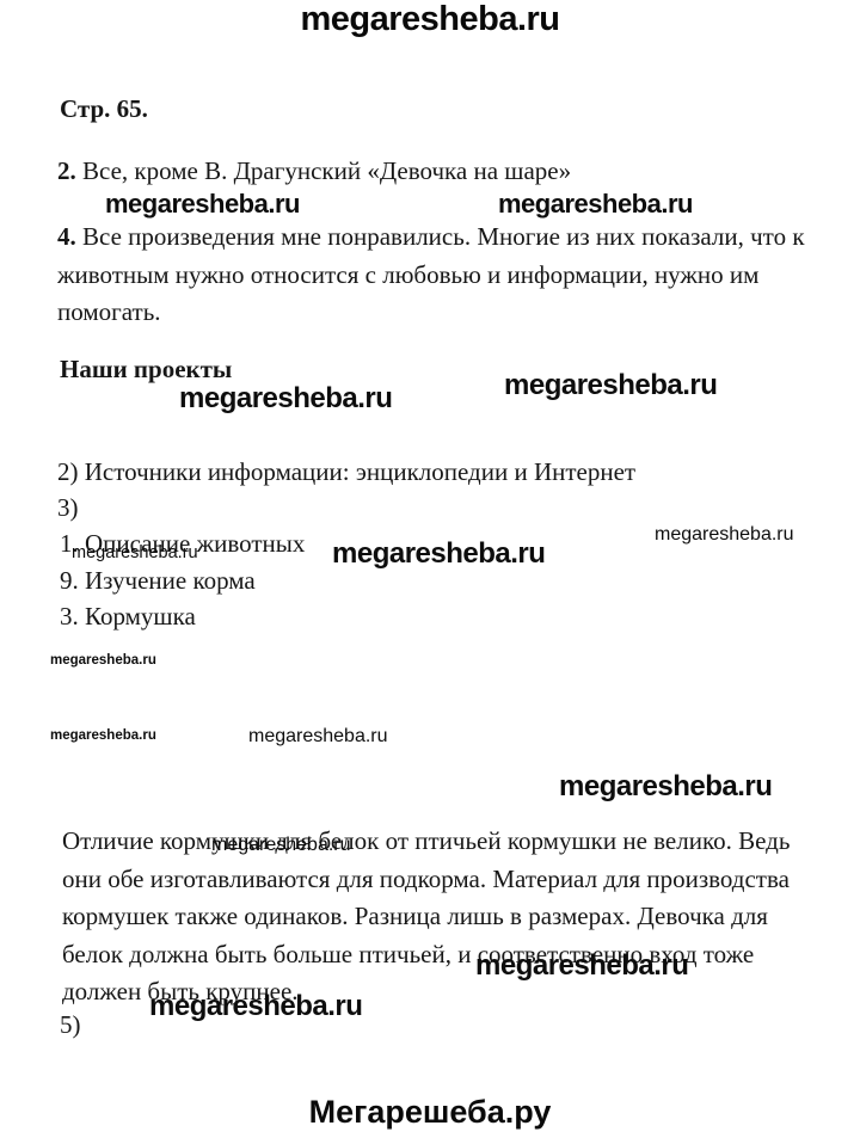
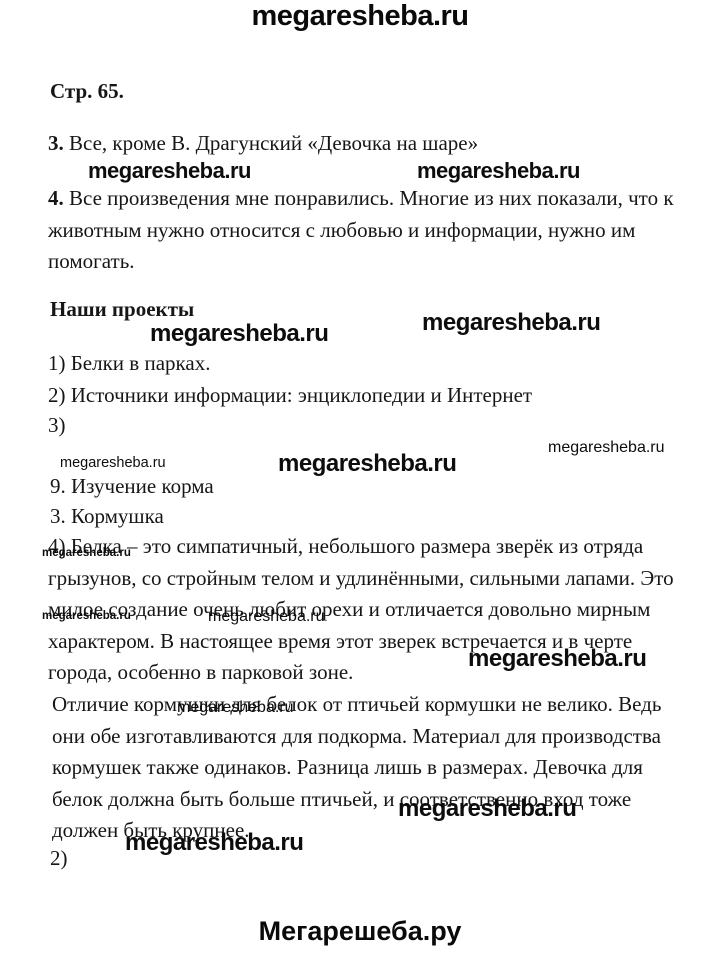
  megaresheba.ru
  Стр. 65.
- 2. Все, кроме В. Драгунский «Девочка на шаре»
+ 3. Все, кроме В. Драгунский «Девочка на шаре»
  4. Все произведения мне понравились. Многие из них показали, что к животным нужно относится с любовью и информации, нужно им помогать.
  Наши проекты
+ 1) Белки в парках.
  2) Источники информации: энциклопедии и Интернет
  3)
- 1. Описание животных
  9. Изучение корма
  3. Кормушка
+ 4) Белка – это симпатичный, небольшого размера зверёк из отряда грызунов, со стройным телом и удлинёнными, сильными лапами. Это милое создание очень любит орехи и отличается довольно мирным характером. В настоящее время этот зверек встречается и в черте города, особенно в парковой зоне.
  Отличие кормушки для белок от птичьей кормушки не велико. Ведь они обе изготавливаются для подкорма. Материал для производства кормушек также одинаков. Разница лишь в размерах. Девочка для белок должна быть больше птичьей, и соответственно вход тоже должен быть крупнее.
- 5)
+ 2)
  megaresheba.ru
  megaresheba.ru
  megaresheba.ru
  megaresheba.ru
  megaresheba.ru
  megaresheba.ru
  megaresheba.ru
  megaresheba.ru
  megaresheba.ru
  megaresheba.ru
  megaresheba.ru
  megaresheba.ru
  megaresheba.ru
  megaresheba.ru
  Мегарешеба.ру
